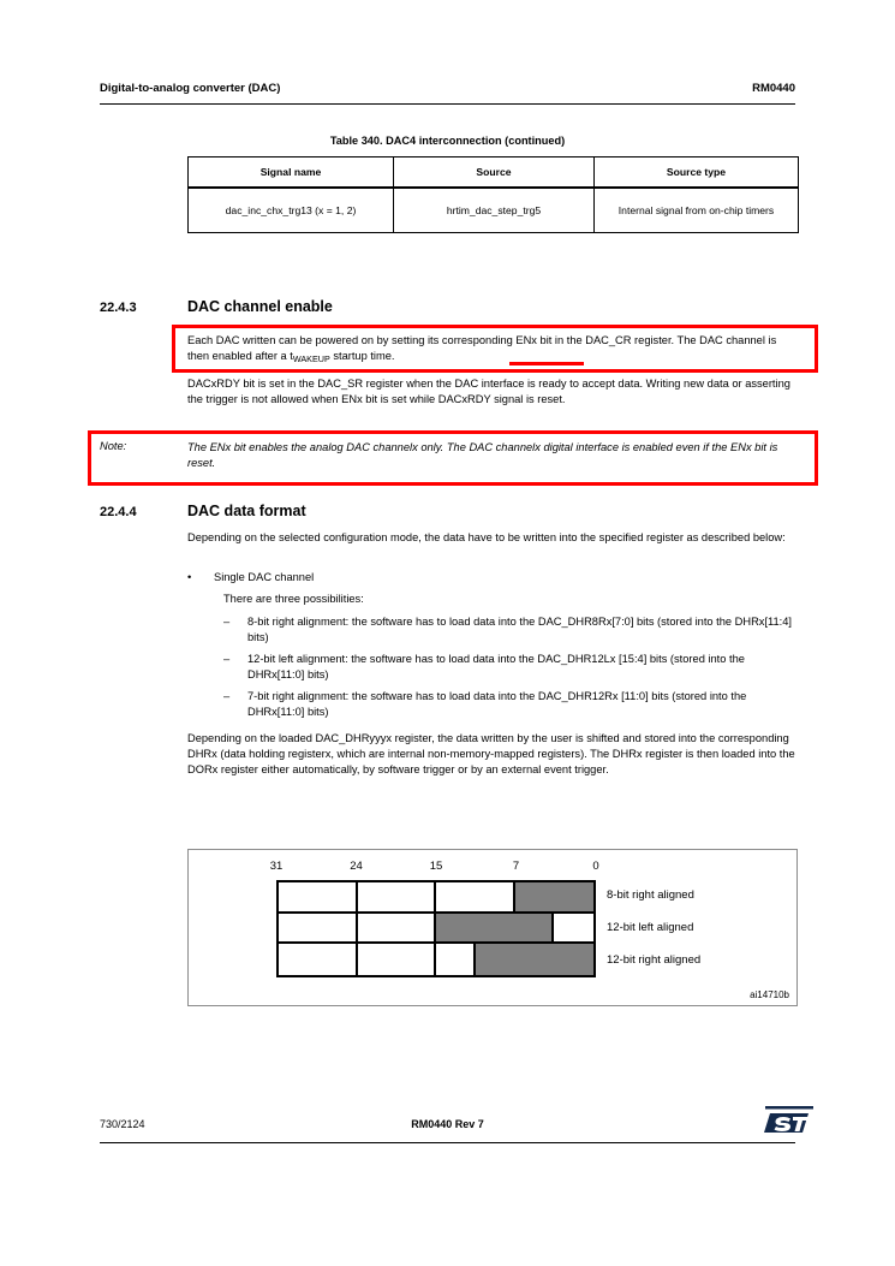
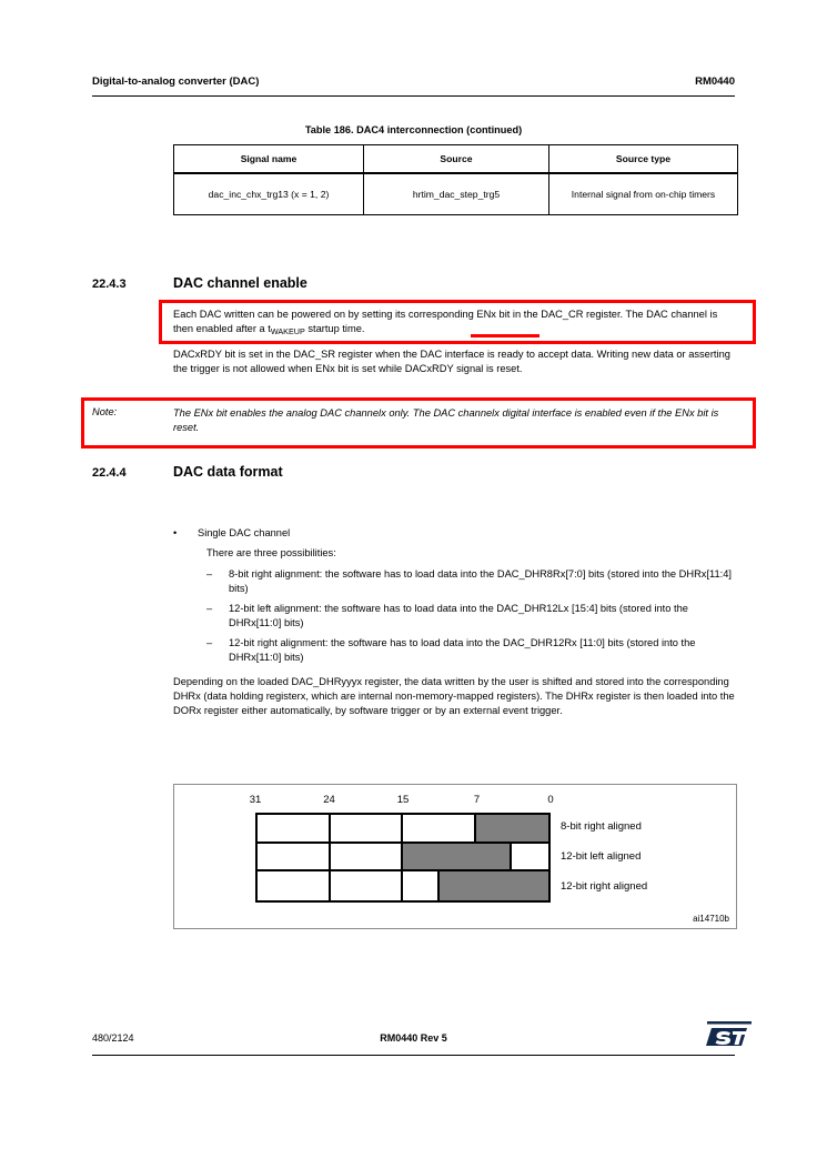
  Digital-to-analog converter (DAC)
  RM0440
- Table 340. DAC4 interconnection (continued)
+ Table 186. DAC4 interconnection (continued)
  Signal name	Source	Source type
  dac_inc_chx_trg13 (x = 1, 2)	hrtim_dac_step_trg5	Internal signal from on-chip timers
  22.4.3
  DAC channel enable
  Each DAC written can be powered on by setting its corresponding ENx bit in the DAC_CR register. The DAC channel is then enabled after a tWAKEUP startup time.
  DACxRDY bit is set in the DAC_SR register when the DAC interface is ready to accept data. Writing new data or asserting the trigger is not allowed when ENx bit is set while DACxRDY signal is reset.
  Note:
  The ENx bit enables the analog DAC channelx only. The DAC channelx digital interface is enabled even if the ENx bit is reset.
  22.4.4
  DAC data format
- Depending on the selected configuration mode, the data have to be written into the specified register as described below:
  •
  Single DAC channel
  There are three possibilities:
  –
  8-bit right alignment: the software has to load data into the DAC_DHR8Rx[7:0] bits (stored into the DHRx[11:4] bits)
  –
  12-bit left alignment: the software has to load data into the DAC_DHR12Lx [15:4] bits (stored into the DHRx[11:0] bits)
  –
- 7-bit right alignment: the software has to load data into the DAC_DHR12Rx [11:0] bits (stored into the DHRx[11:0] bits)
+ 12-bit right alignment: the software has to load data into the DAC_DHR12Rx [11:0] bits (stored into the DHRx[11:0] bits)
  Depending on the loaded DAC_DHRyyyx register, the data written by the user is shifted and stored into the corresponding DHRx (data holding registerx, which are internal non-memory-mapped registers). The DHRx register is then loaded into the DORx register either automatically, by software trigger or by an external event trigger.
  31
  24
  15
  7
  0
  8-bit right aligned
  12-bit left aligned
  12-bit right aligned
  ai14710b
- 730/2124
+ 480/2124
- RM0440 Rev 7
+ RM0440 Rev 5
